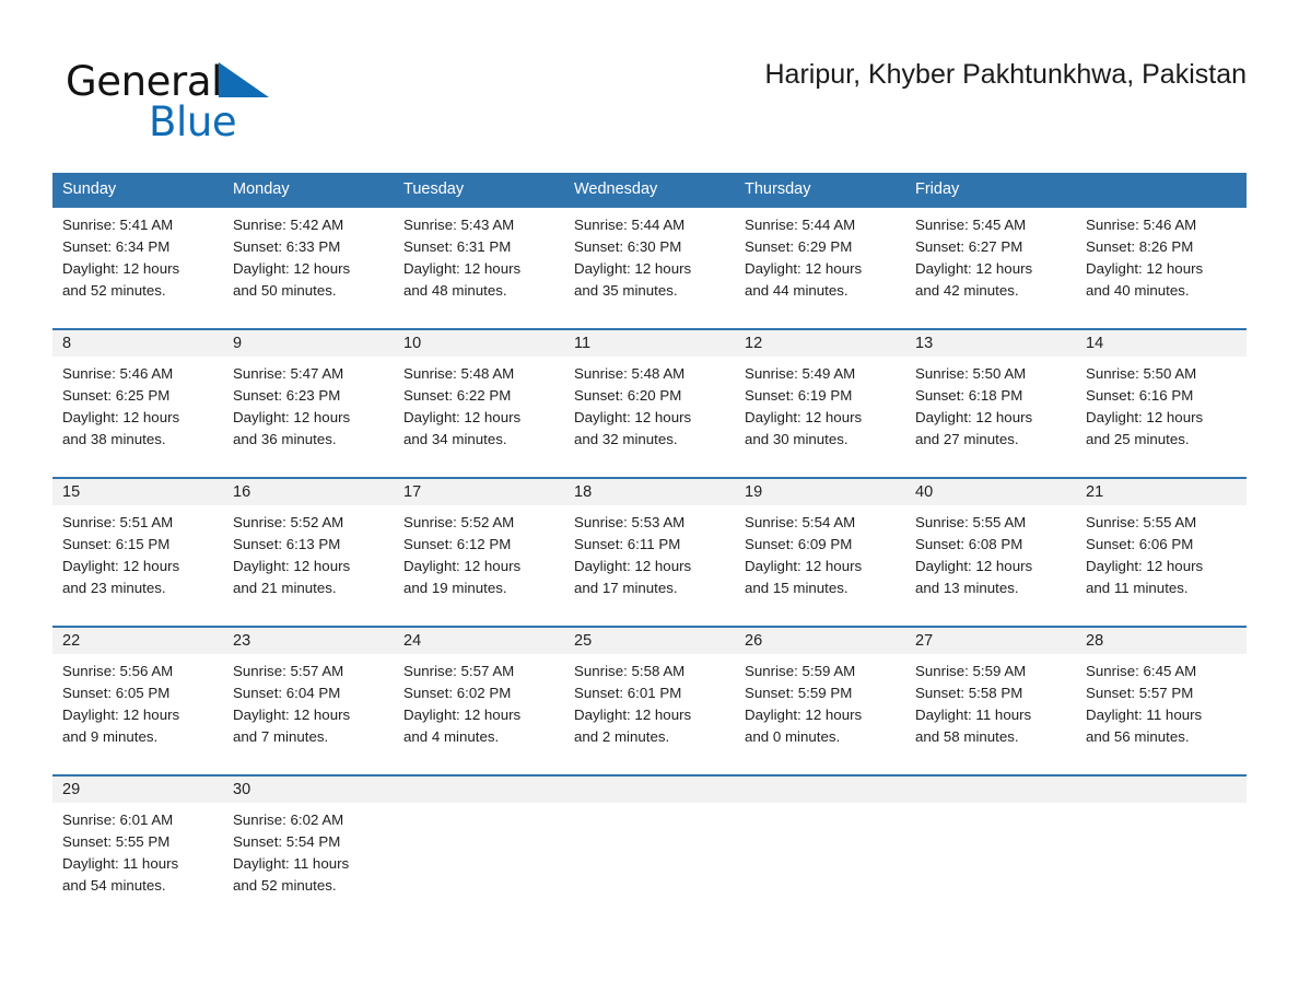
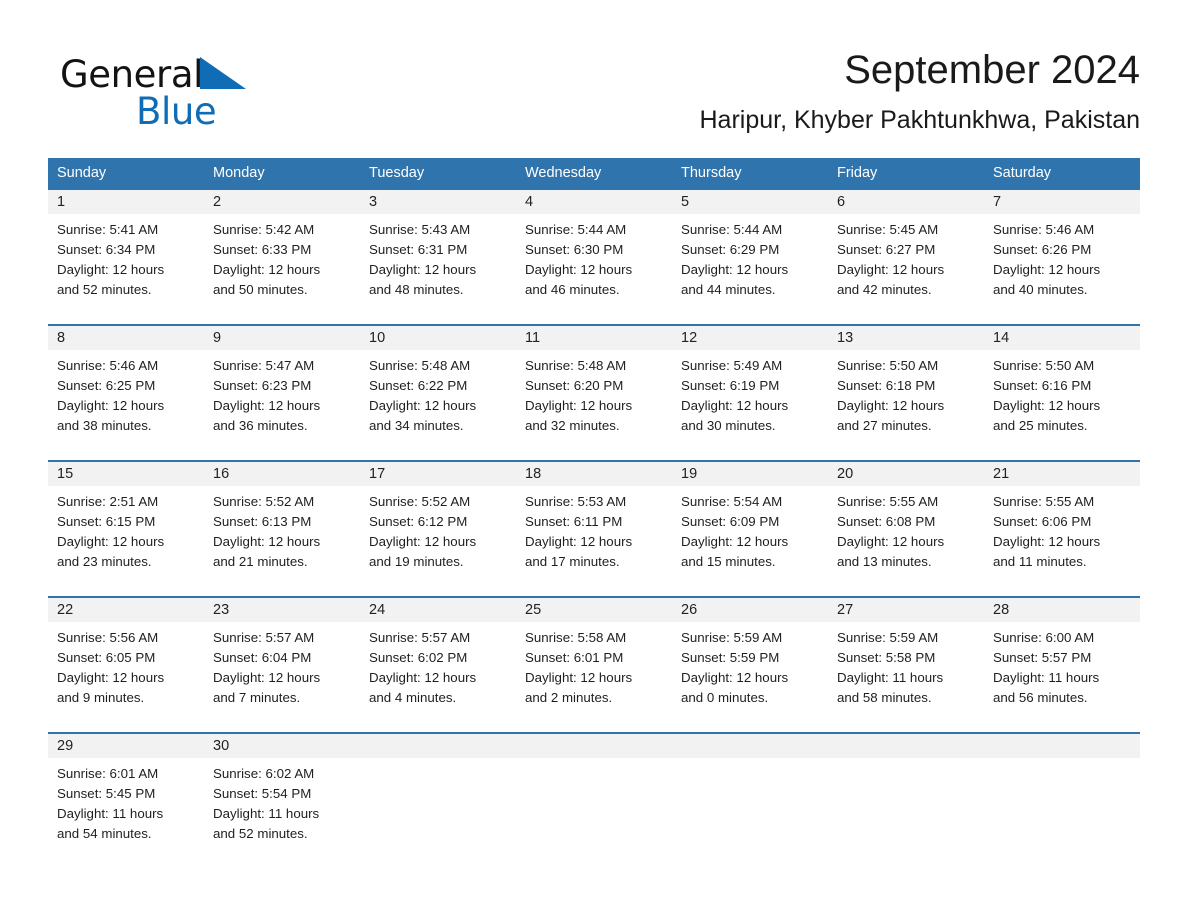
  General
  Blue
+ September 2024
  Haripur, Khyber Pakhtunkhwa, Pakistan
  Sunday
  Monday
  Tuesday
  Wednesday
  Thursday
  Friday
+ Saturday
+ 1
+ 2
+ 3
+ 4
+ 5
+ 6
+ 7
  Sunrise: 5:41 AM
  Sunset: 6:34 PM
  Daylight: 12 hours
  and 52 minutes.
  Sunrise: 5:42 AM
  Sunset: 6:33 PM
  Daylight: 12 hours
  and 50 minutes.
  Sunrise: 5:43 AM
  Sunset: 6:31 PM
  Daylight: 12 hours
  and 48 minutes.
  Sunrise: 5:44 AM
  Sunset: 6:30 PM
  Daylight: 12 hours
- and 35 minutes.
+ and 46 minutes.
  Sunrise: 5:44 AM
  Sunset: 6:29 PM
  Daylight: 12 hours
  and 44 minutes.
  Sunrise: 5:45 AM
  Sunset: 6:27 PM
  Daylight: 12 hours
  and 42 minutes.
  Sunrise: 5:46 AM
- Sunset: 8:26 PM
+ Sunset: 6:26 PM
  Daylight: 12 hours
  and 40 minutes.
  8
  9
  10
  11
  12
  13
  14
  Sunrise: 5:46 AM
  Sunset: 6:25 PM
  Daylight: 12 hours
  and 38 minutes.
  Sunrise: 5:47 AM
  Sunset: 6:23 PM
  Daylight: 12 hours
  and 36 minutes.
  Sunrise: 5:48 AM
  Sunset: 6:22 PM
  Daylight: 12 hours
  and 34 minutes.
  Sunrise: 5:48 AM
  Sunset: 6:20 PM
  Daylight: 12 hours
  and 32 minutes.
  Sunrise: 5:49 AM
  Sunset: 6:19 PM
  Daylight: 12 hours
  and 30 minutes.
  Sunrise: 5:50 AM
  Sunset: 6:18 PM
  Daylight: 12 hours
  and 27 minutes.
  Sunrise: 5:50 AM
  Sunset: 6:16 PM
  Daylight: 12 hours
  and 25 minutes.
  15
  16
  17
  18
  19
- 40
+ 20
  21
- Sunrise: 5:51 AM
+ Sunrise: 2:51 AM
  Sunset: 6:15 PM
  Daylight: 12 hours
  and 23 minutes.
  Sunrise: 5:52 AM
  Sunset: 6:13 PM
  Daylight: 12 hours
  and 21 minutes.
  Sunrise: 5:52 AM
  Sunset: 6:12 PM
  Daylight: 12 hours
  and 19 minutes.
  Sunrise: 5:53 AM
  Sunset: 6:11 PM
  Daylight: 12 hours
  and 17 minutes.
  Sunrise: 5:54 AM
  Sunset: 6:09 PM
  Daylight: 12 hours
  and 15 minutes.
  Sunrise: 5:55 AM
  Sunset: 6:08 PM
  Daylight: 12 hours
  and 13 minutes.
  Sunrise: 5:55 AM
  Sunset: 6:06 PM
  Daylight: 12 hours
  and 11 minutes.
  22
  23
  24
  25
  26
  27
  28
  Sunrise: 5:56 AM
  Sunset: 6:05 PM
  Daylight: 12 hours
  and 9 minutes.
  Sunrise: 5:57 AM
  Sunset: 6:04 PM
  Daylight: 12 hours
  and 7 minutes.
  Sunrise: 5:57 AM
  Sunset: 6:02 PM
  Daylight: 12 hours
  and 4 minutes.
  Sunrise: 5:58 AM
  Sunset: 6:01 PM
  Daylight: 12 hours
  and 2 minutes.
  Sunrise: 5:59 AM
  Sunset: 5:59 PM
  Daylight: 12 hours
  and 0 minutes.
  Sunrise: 5:59 AM
  Sunset: 5:58 PM
  Daylight: 11 hours
  and 58 minutes.
- Sunrise: 6:45 AM
+ Sunrise: 6:00 AM
  Sunset: 5:57 PM
  Daylight: 11 hours
  and 56 minutes.
  29
  30
  Sunrise: 6:01 AM
- Sunset: 5:55 PM
+ Sunset: 5:45 PM
  Daylight: 11 hours
  and 54 minutes.
  Sunrise: 6:02 AM
  Sunset: 5:54 PM
  Daylight: 11 hours
  and 52 minutes.
